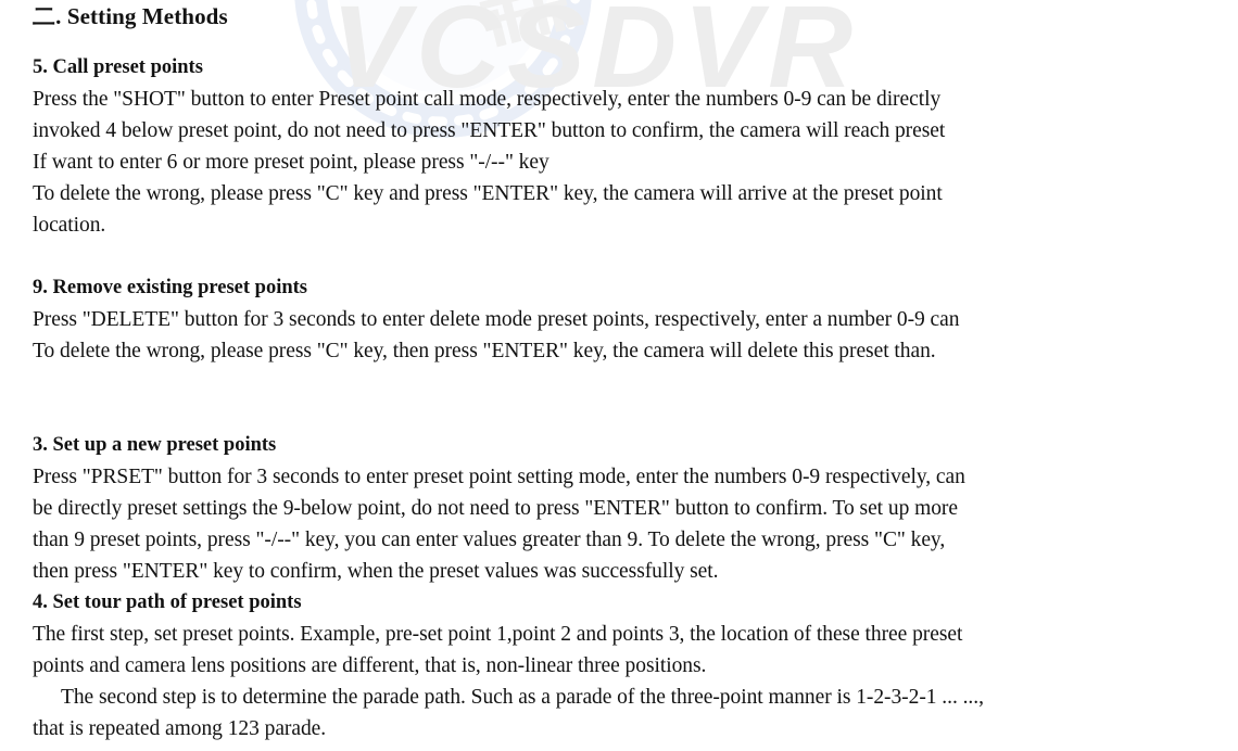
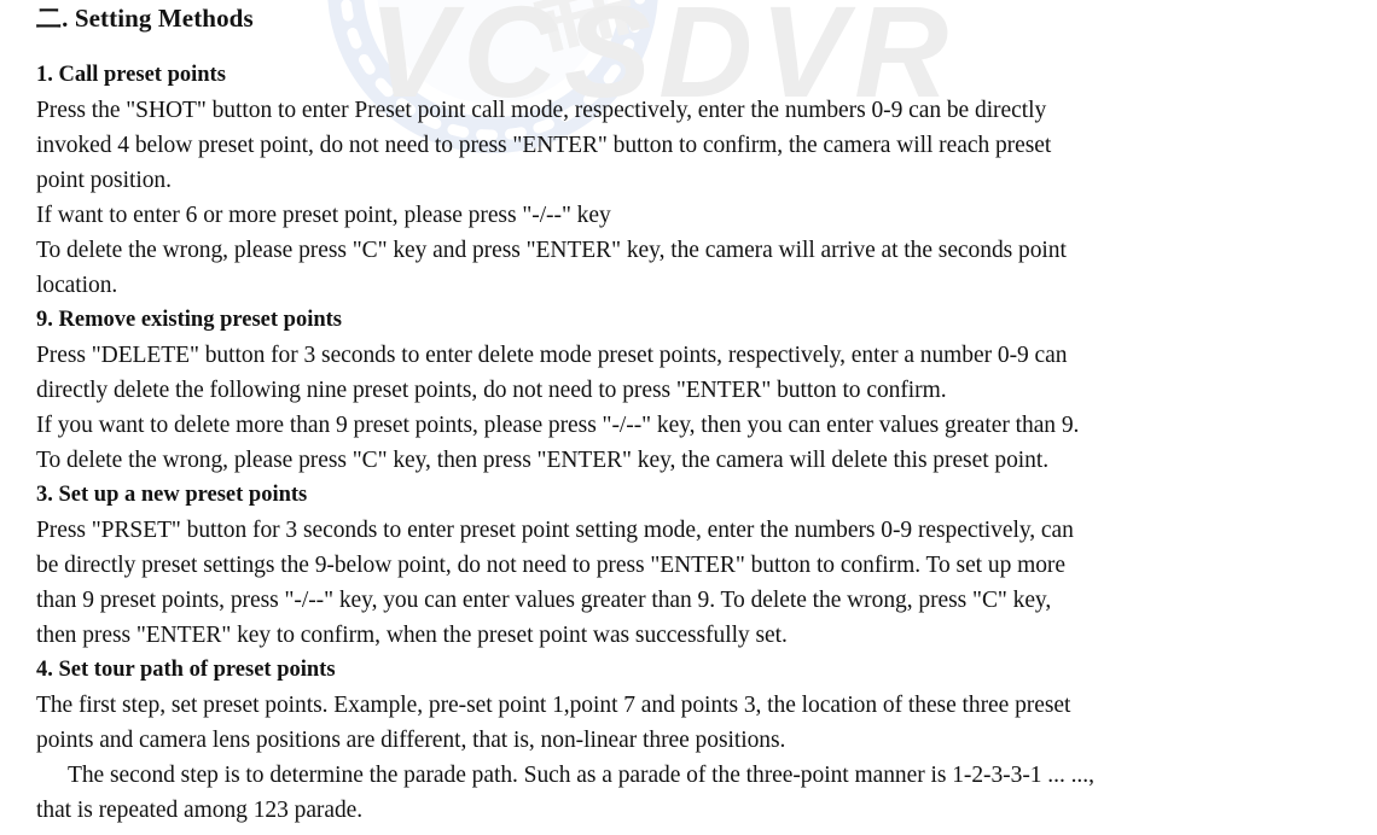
  VCSDVR
  二. Setting Methods
- 5. Call preset points
+ 1. Call preset points
  Press the "SHOT" button to enter Preset point call mode, respectively, enter the numbers 0-9 can be directly
  invoked 4 below preset point, do not need to press "ENTER" button to confirm, the camera will reach preset
+ point position.
  If want to enter 6 or more preset point, please press "-/--" key
- To delete the wrong, please press "C" key and press "ENTER" key, the camera will arrive at the preset point
+ To delete the wrong, please press "C" key and press "ENTER" key, the camera will arrive at the seconds point
  location.
  9. Remove existing preset points
  Press "DELETE" button for 3 seconds to enter delete mode preset points, respectively, enter a number 0-9 can
+ directly delete the following nine preset points, do not need to press "ENTER" button to confirm.
+ If you want to delete more than 9 preset points, please press "-/--" key, then you can enter values greater than 9.
- To delete the wrong, please press "C" key, then press "ENTER" key, the camera will delete this preset than.
+ To delete the wrong, please press "C" key, then press "ENTER" key, the camera will delete this preset point.
  3. Set up a new preset points
  Press "PRSET" button for 3 seconds to enter preset point setting mode, enter the numbers 0-9 respectively, can
  be directly preset settings the 9-below point, do not need to press "ENTER" button to confirm. To set up more
  than 9 preset points, press "-/--" key, you can enter values greater than 9. To delete the wrong, press "C" key,
- then press "ENTER" key to confirm, when the preset values was successfully set.
+ then press "ENTER" key to confirm, when the preset point was successfully set.
  4. Set tour path of preset points
- The first step, set preset points. Example, pre-set point 1,point 2 and points 3, the location of these three preset
+ The first step, set preset points. Example, pre-set point 1,point 7 and points 3, the location of these three preset
  points and camera lens positions are different, that is, non-linear three positions.
- The second step is to determine the parade path. Such as a parade of the three-point manner is 1-2-3-2-1 ... ...,
+ The second step is to determine the parade path. Such as a parade of the three-point manner is 1-2-3-3-1 ... ...,
  that is repeated among 123 parade.
